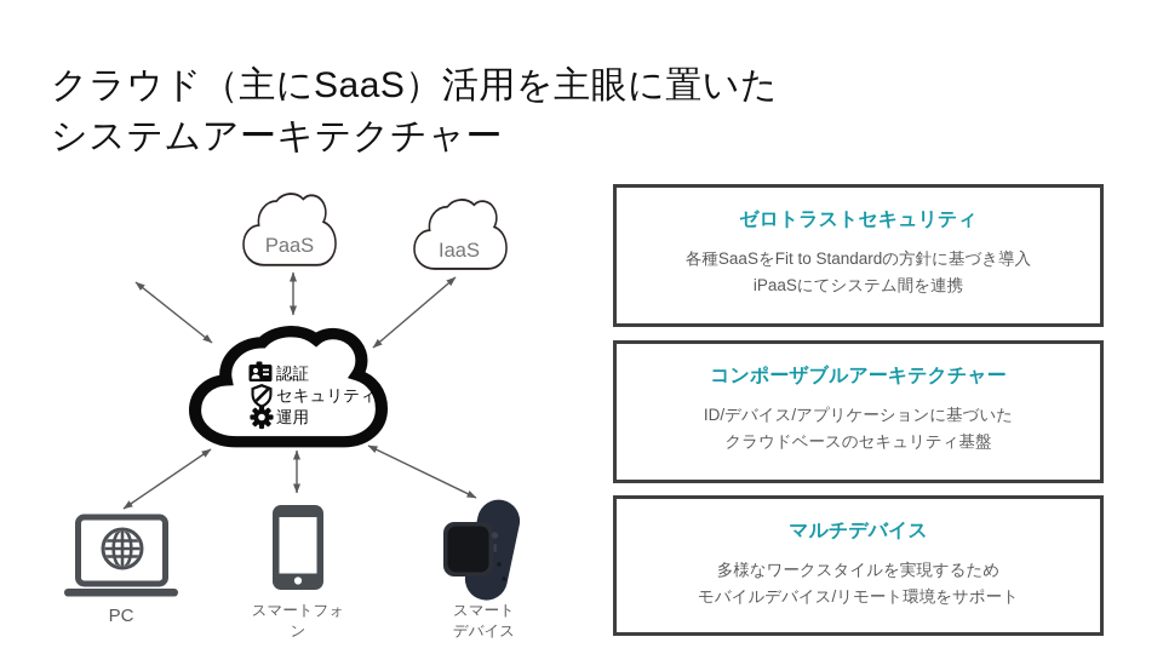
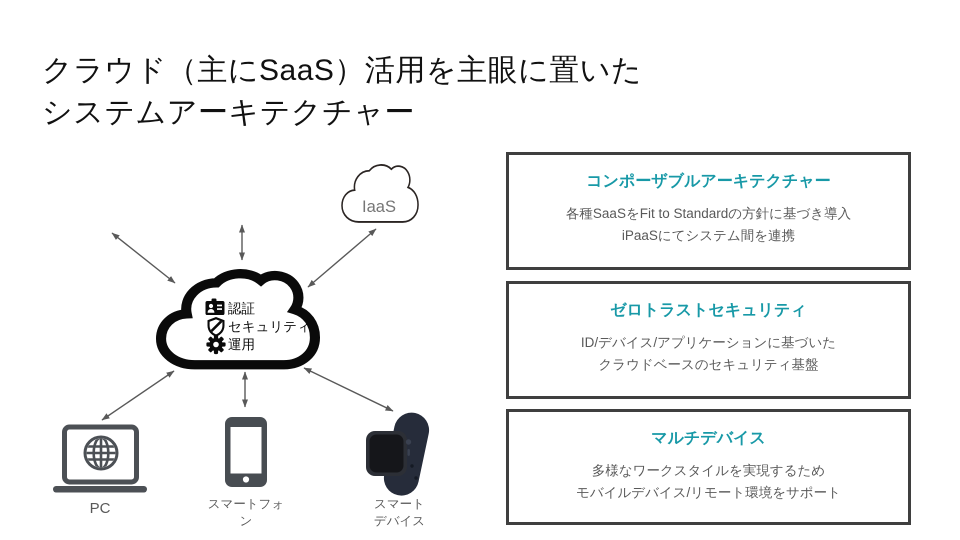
  クラウド（主にSaaS）活用を主眼に置いた
  システムアーキテクチャー
- PaaS
  IaaS
  認証
  セキュリティ
  運用
  PC
  スマートフォン
  スマートデバイス
- ゼロトラストセキュリティ
+ コンポーザブルアーキテクチャー
  各種SaaSをFit to Standardの方針に基づき導入
  iPaaSにてシステム間を連携
- コンポーザブルアーキテクチャー
+ ゼロトラストセキュリティ
  ID/デバイス/アプリケーションに基づいた
  クラウドベースのセキュリティ基盤
  マルチデバイス
  多様なワークスタイルを実現するため
  モバイルデバイス/リモート環境をサポート
